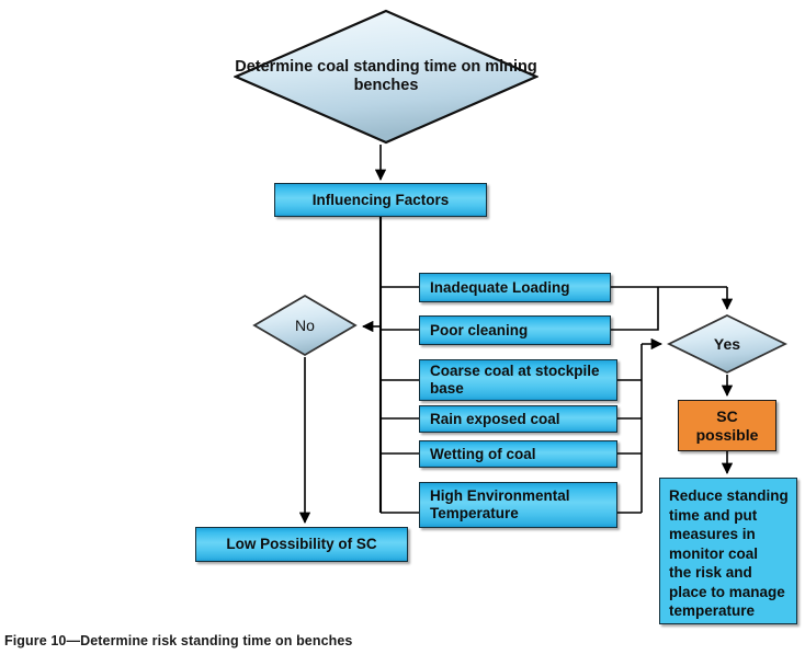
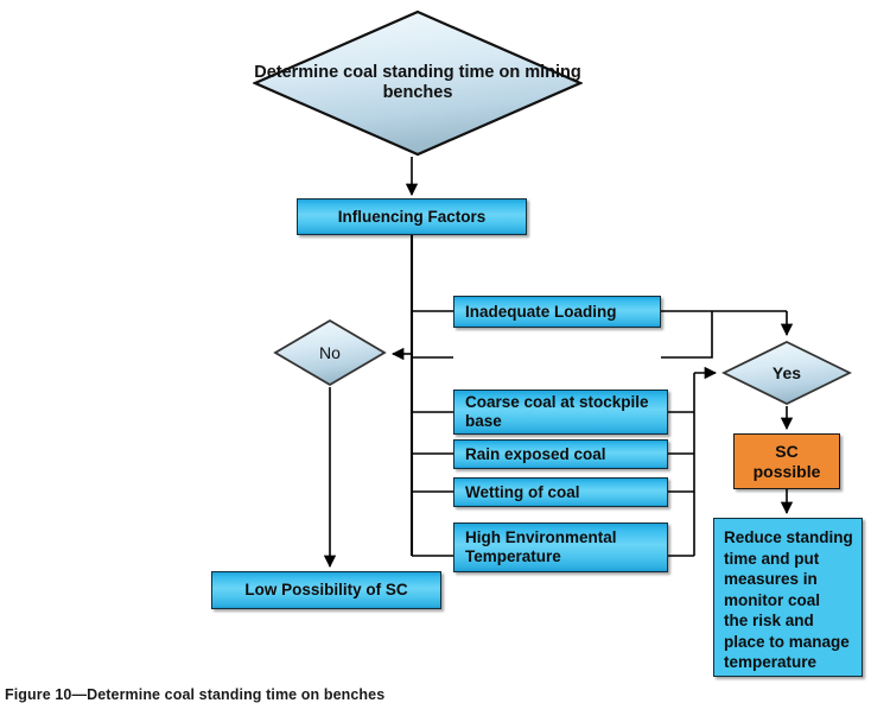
  Determine coal standing time on mining benches
  Influencing Factors
  Inadequate Loading
- Poor cleaning
  Coarse coal at stockpile base
  Rain exposed coal
  Wetting of coal
  High Environmental Temperature
  No
  Yes
  Low Possibility of SC
  SC
  possible
  Reduce standing
  time and put
  measures in
  monitor coal
  the risk and
  place to manage
  temperature
- Figure 10—Determine risk standing time on benches
+ Figure 10—Determine coal standing time on benches
